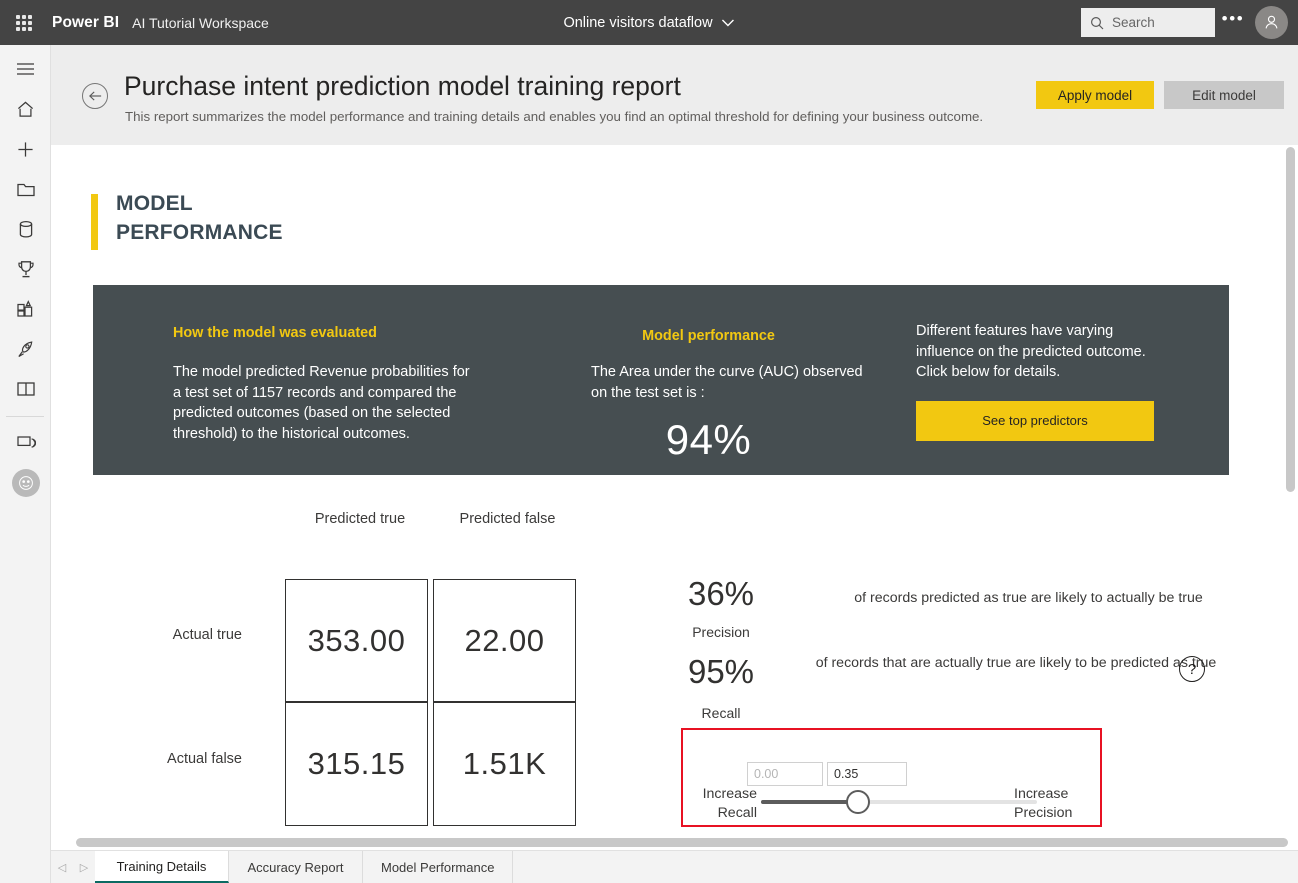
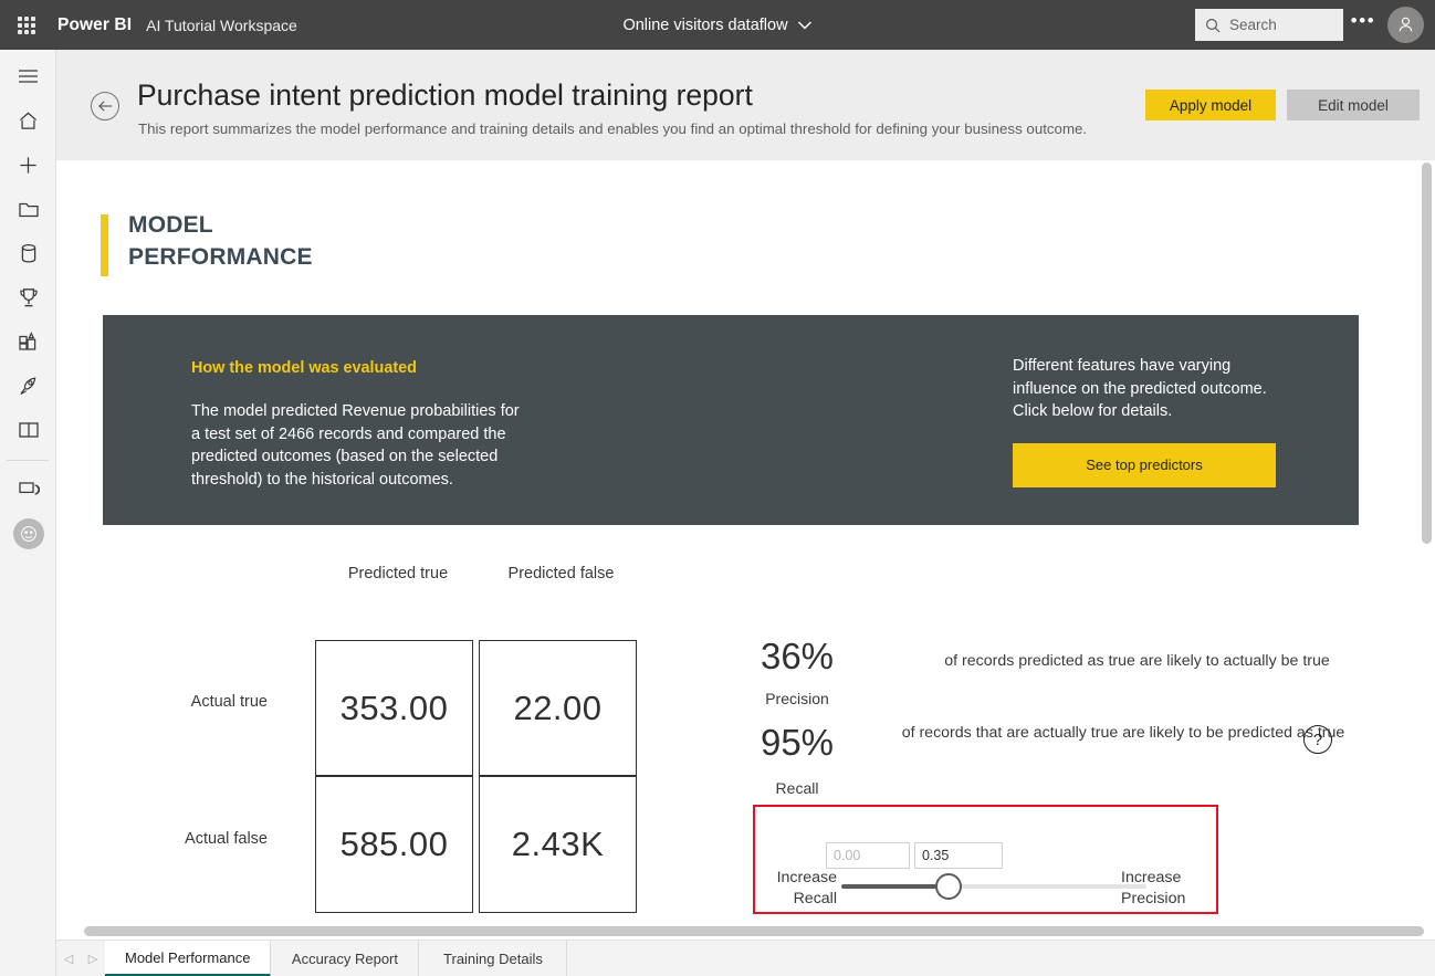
  Power BI
  AI Tutorial Workspace
  Online visitors dataflow
  Search
  •••
  Purchase intent prediction model training report
  This report summarizes the model performance and training details and enables you find an optimal threshold for defining your business outcome.
  Apply model
  Edit model
  MODEL
  PERFORMANCE
  How the model was evaluated
- The model predicted Revenue probabilities for a test set of 1157 records and compared the predicted outcomes (based on the selected threshold) to the historical outcomes.
+ The model predicted Revenue probabilities for a test set of 2466 records and compared the predicted outcomes (based on the selected threshold) to the historical outcomes.
- Model performance
- The Area under the curve (AUC) observed on the test set is :
- 94%
  Different features have varying influence on the predicted outcome. Click below for details.
  See top predictors
  Predicted true
  Predicted false
  Actual true
  Actual false
  353.00
  22.00
- 315.15
+ 585.00
- 1.51K
+ 2.43K
  36%
  Precision
  of records predicted as true are likely to actually be true
  95%
  Recall
  of records that are actually true are likely to be predicted as true
  0.00
  0.35
  Increase
  Recall
  Increase
  Precision
  ?
  ◁
  ▷
- Training Details
+ Model Performance
  Accuracy Report
- Model Performance
+ Training Details
